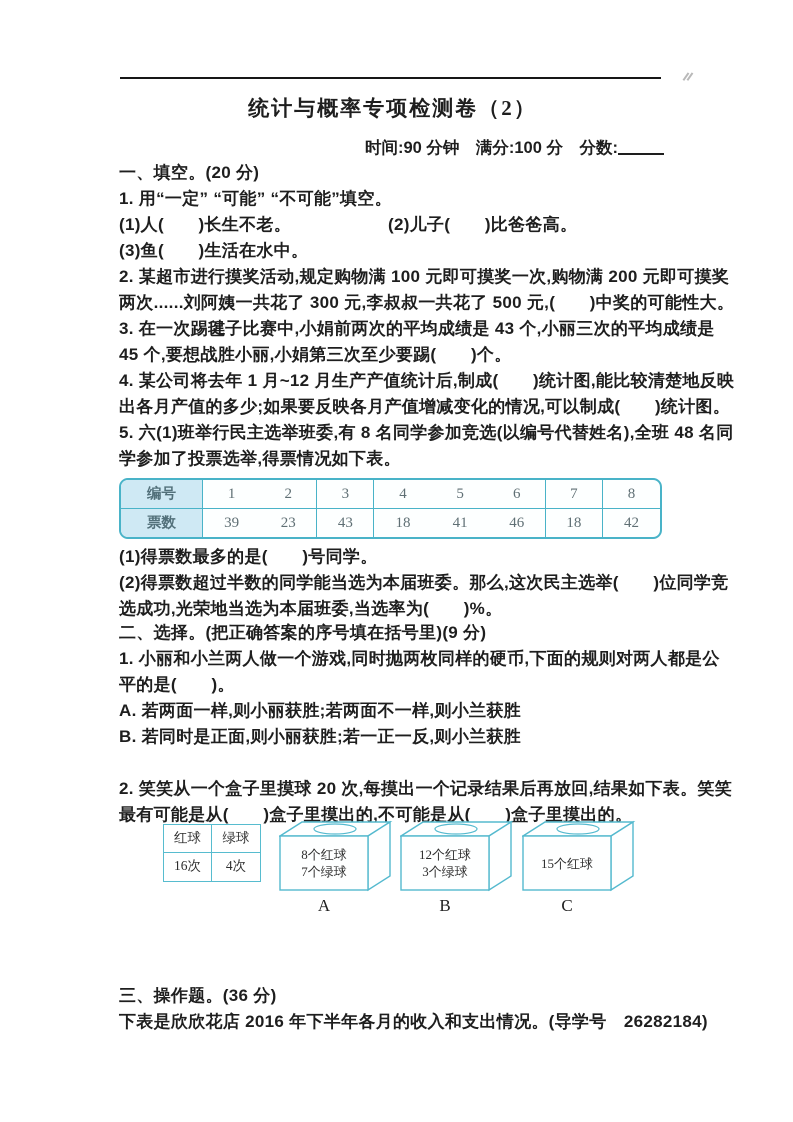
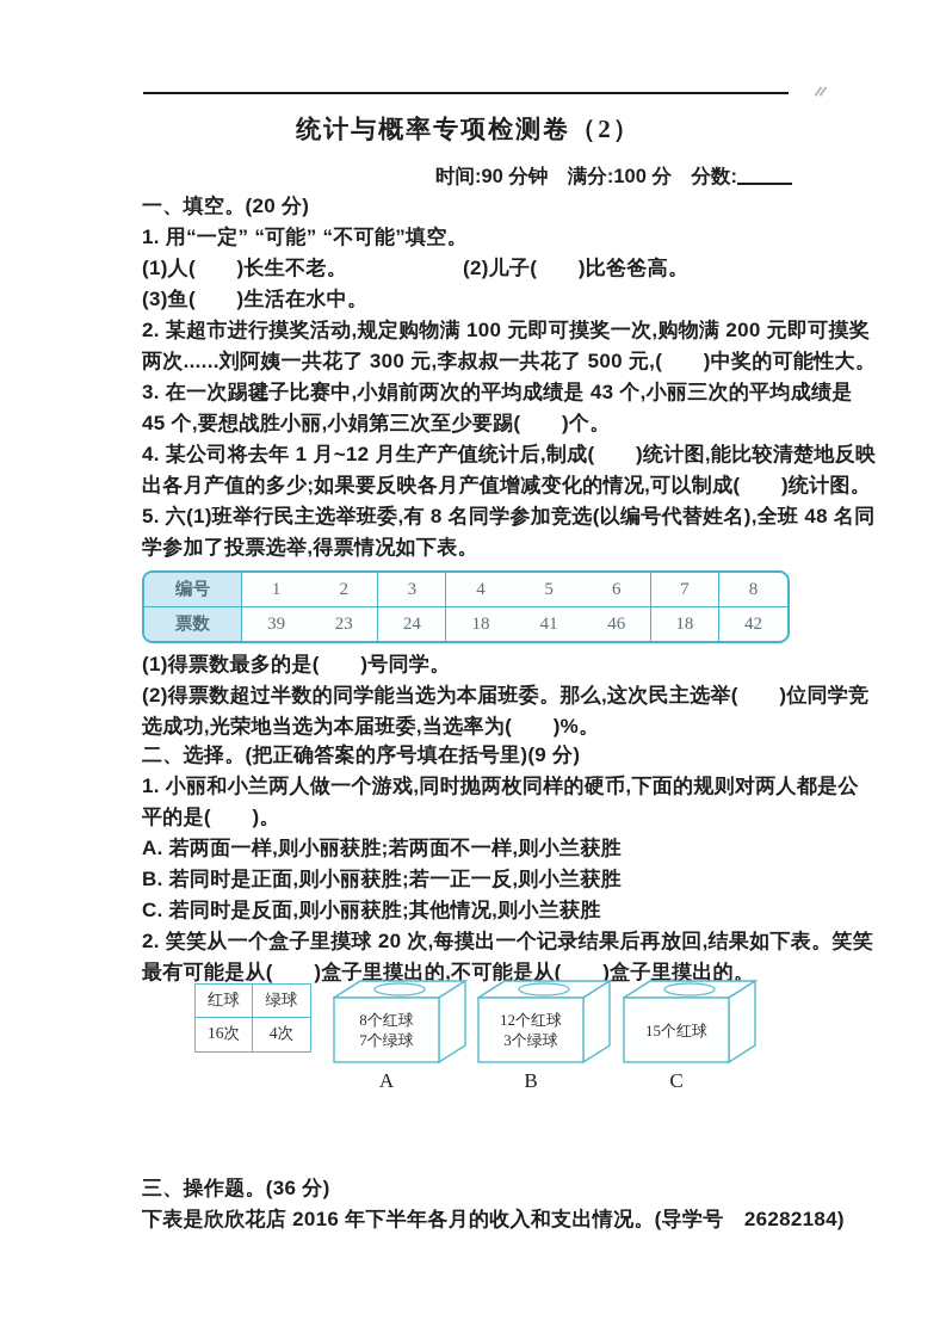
  统计与概率专项检测卷（2）
  时间:90 分钟 满分:100 分 分数:
  一、填空。(20 分)
  1. 用“一定” “可能” “不可能”填空。
  (1)人( )长生不老。
  (2)儿子( )比爸爸高。
  (3)鱼( )生活在水中。
  2. 某超市进行摸奖活动,规定购物满 100 元即可摸奖一次,购物满 200 元即可摸奖
  两次......刘阿姨一共花了 300 元,李叔叔一共花了 500 元,( )中奖的可能性大。
  3. 在一次踢毽子比赛中,小娟前两次的平均成绩是 43 个,小丽三次的平均成绩是
  45 个,要想战胜小丽,小娟第三次至少要踢( )个。
  4. 某公司将去年 1 月~12 月生产产值统计后,制成( )统计图,能比较清楚地反映
  出各月产值的多少;如果要反映各月产值增减变化的情况,可以制成( )统计图。
  5. 六(1)班举行民主选举班委,有 8 名同学参加竞选(以编号代替姓名),全班 48 名同
  学参加了投票选举,得票情况如下表。
  编号
  1
  2
  3
  4
  5
  6
  7
  8
  票数
  39
  23
- 43
+ 24
  18
  41
  46
  18
  42
  (1)得票数最多的是( )号同学。
  (2)得票数超过半数的同学能当选为本届班委。那么,这次民主选举( )位同学竞
  选成功,光荣地当选为本届班委,当选率为( )%。
  二、选择。(把正确答案的序号填在括号里)(9 分)
  1. 小丽和小兰两人做一个游戏,同时抛两枚同样的硬币,下面的规则对两人都是公
  平的是( )。
  A. 若两面一样,则小丽获胜;若两面不一样,则小兰获胜
  B. 若同时是正面,则小丽获胜;若一正一反,则小兰获胜
+ C. 若同时是反面,则小丽获胜;其他情况,则小兰获胜
  2. 笑笑从一个盒子里摸球 20 次,每摸出一个记录结果后再放回,结果如下表。笑笑
  最有可能是从( )盒子里摸出的,不可能是从( )盒子里摸出的。
  红球
  绿球
  16次
  4次
  8个红球
  7个绿球
  A
  12个红球
  3个绿球
  B
  15个红球
  C
  三、操作题。(36 分)
  下表是欣欣花店 2016 年下半年各月的收入和支出情况。(导学号 26282184)
